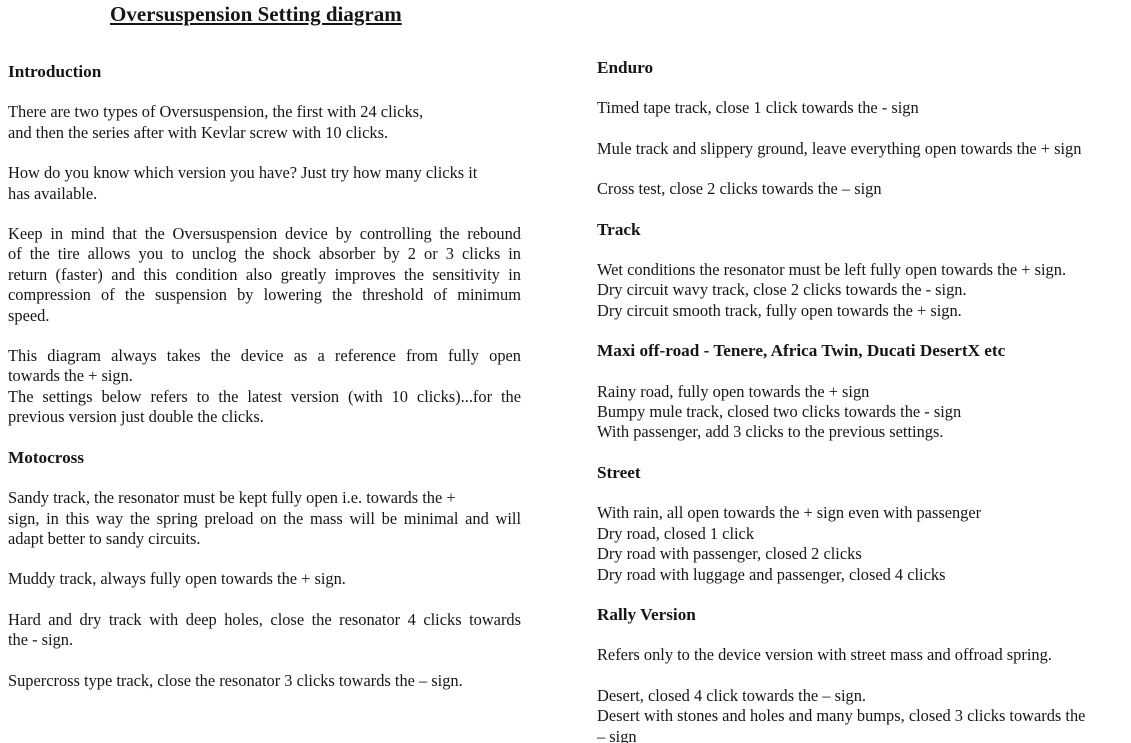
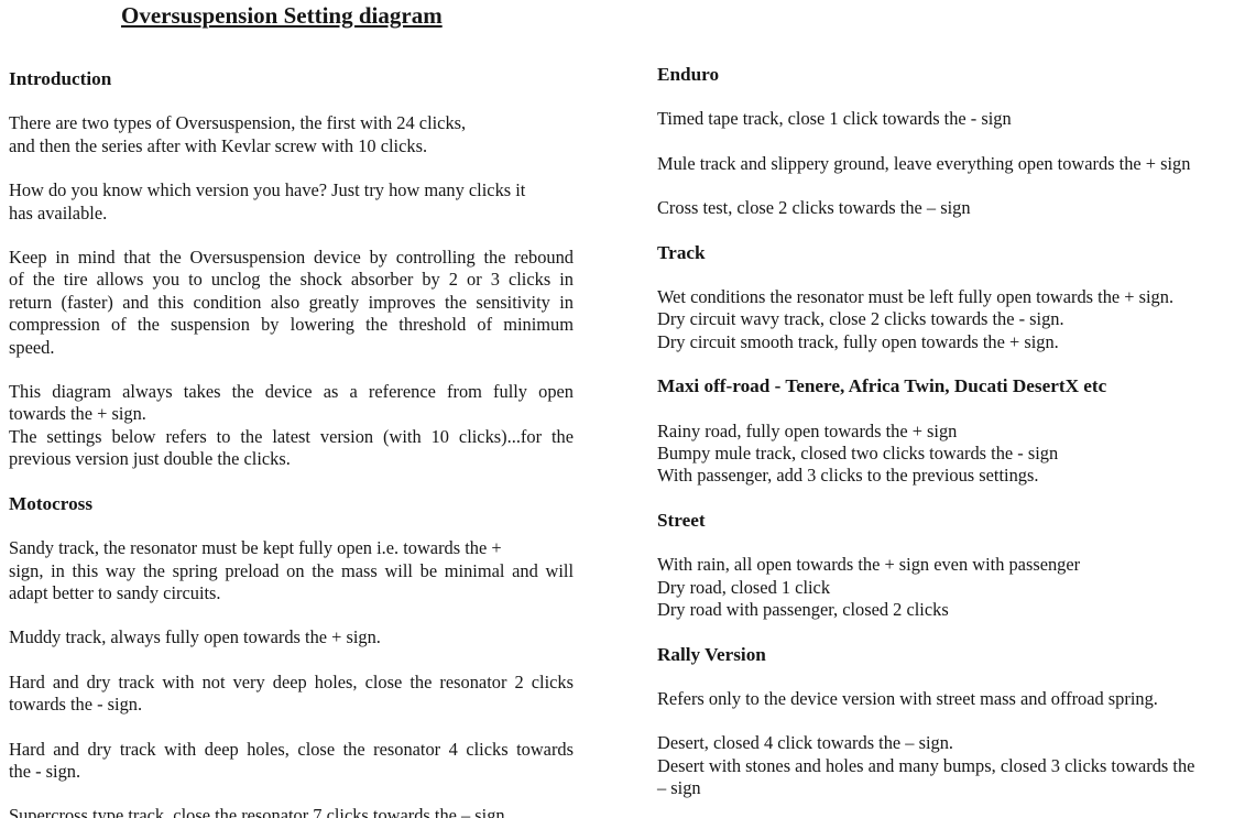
  Oversuspension Setting diagram
  Introduction
  There are two types of Oversuspension, the first with 24 clicks,
  and then the series after with Kevlar screw with 10 clicks.
  How do you know which version you have? Just try how many clicks it
  has available.
  Keep in mind that the Oversuspension device by controlling the rebound
  of the tire allows you to unclog the shock absorber by 2 or 3 clicks in
  return (faster) and this condition also greatly improves the sensitivity in
  compression of the suspension by lowering the threshold of minimum
  speed.
  This diagram always takes the device as a reference from fully open
  towards the + sign.
  The settings below refers to the latest version (with 10 clicks)...for the
  previous version just double the clicks.
  Motocross
  Sandy track, the resonator must be kept fully open i.e. towards the +
  sign, in this way the spring preload on the mass will be minimal and will
  adapt better to sandy circuits.
  Muddy track, always fully open towards the + sign.
+ Hard and dry track with not very deep holes, close the resonator 2 clicks
+ towards the - sign.
  Hard and dry track with deep holes, close the resonator 4 clicks towards
  the - sign.
- Supercross type track, close the resonator 3 clicks towards the – sign.
+ Supercross type track, close the resonator 7 clicks towards the – sign.
  Enduro
  Timed tape track, close 1 click towards the - sign
  Mule track and slippery ground, leave everything open towards the + sign
  Cross test, close 2 clicks towards the – sign
  Track
  Wet conditions the resonator must be left fully open towards the + sign.
  Dry circuit wavy track, close 2 clicks towards the - sign.
  Dry circuit smooth track, fully open towards the + sign.
  Maxi off-road - Tenere, Africa Twin, Ducati DesertX etc
  Rainy road, fully open towards the + sign
  Bumpy mule track, closed two clicks towards the - sign
  With passenger, add 3 clicks to the previous settings.
  Street
  With rain, all open towards the + sign even with passenger
  Dry road, closed 1 click
  Dry road with passenger, closed 2 clicks
- Dry road with luggage and passenger, closed 4 clicks
  Rally Version
  Refers only to the device version with street mass and offroad spring.
  Desert, closed 4 click towards the – sign.
  Desert with stones and holes and many bumps, closed 3 clicks towards the
  – sign
